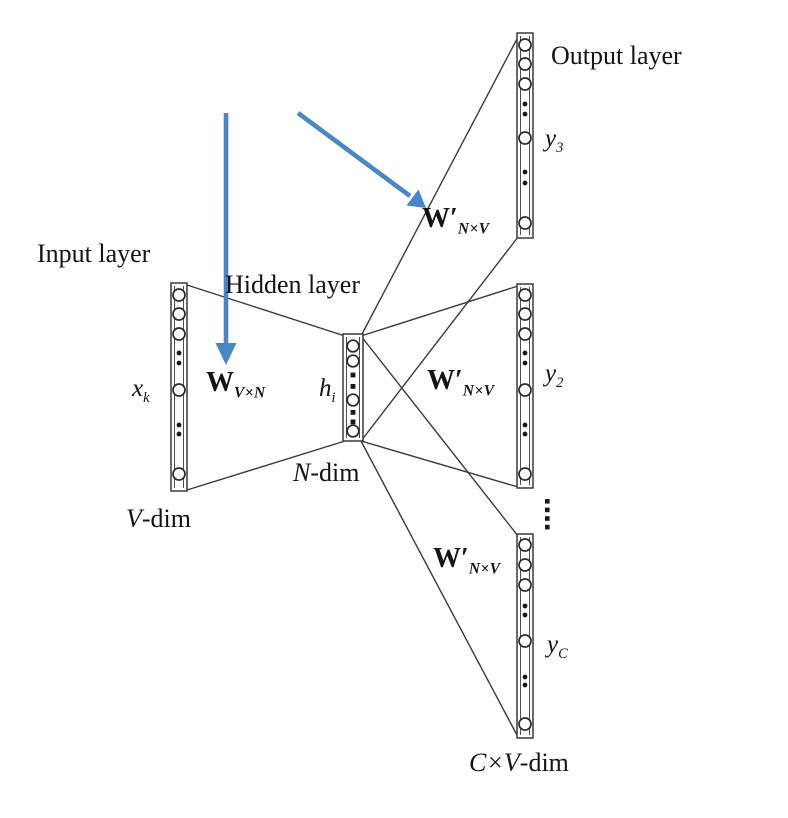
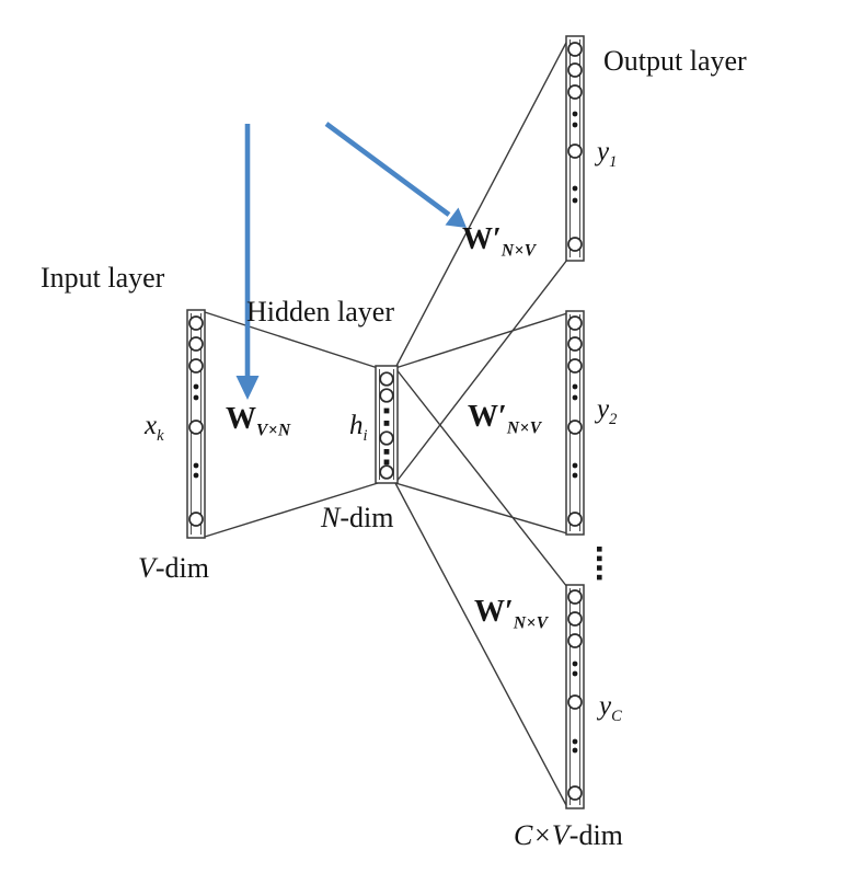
  Input layer
  Hidden layer
  Output layer
  xk
  hi
- y3
+ y1
  y2
  yC
  WV×N
  W′N×V
  W′N×V
  W′N×V
  V-dim
  N-dim
  C×V-dim
